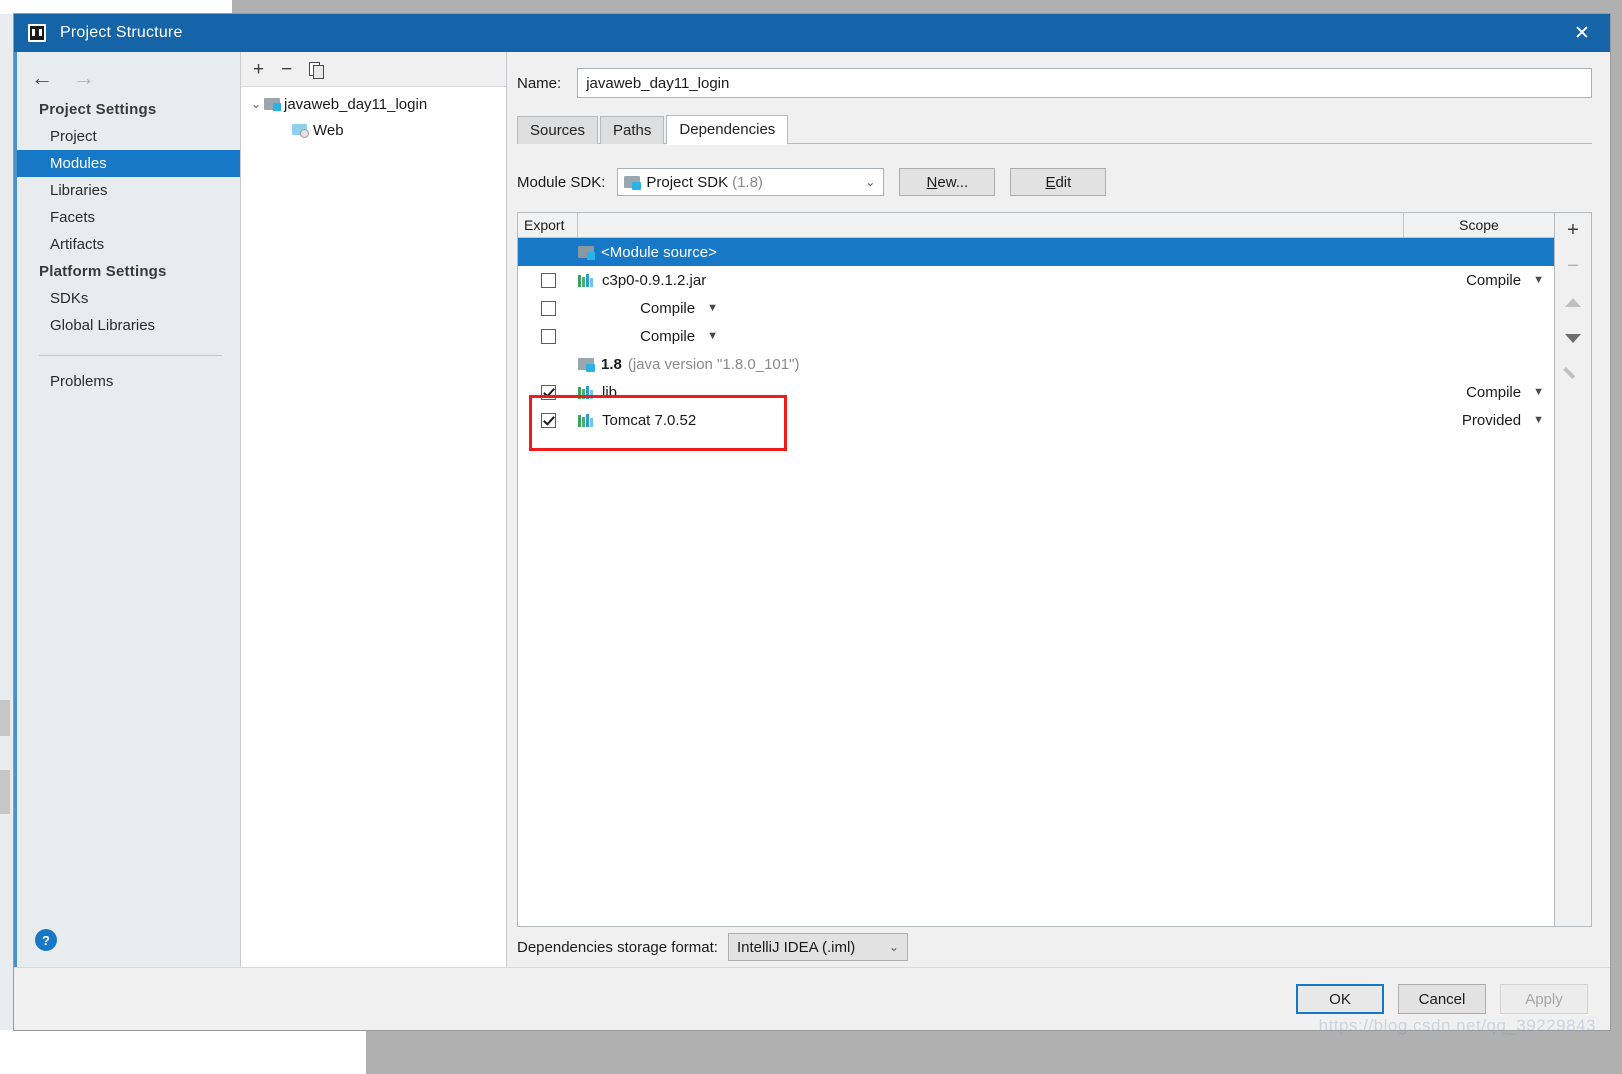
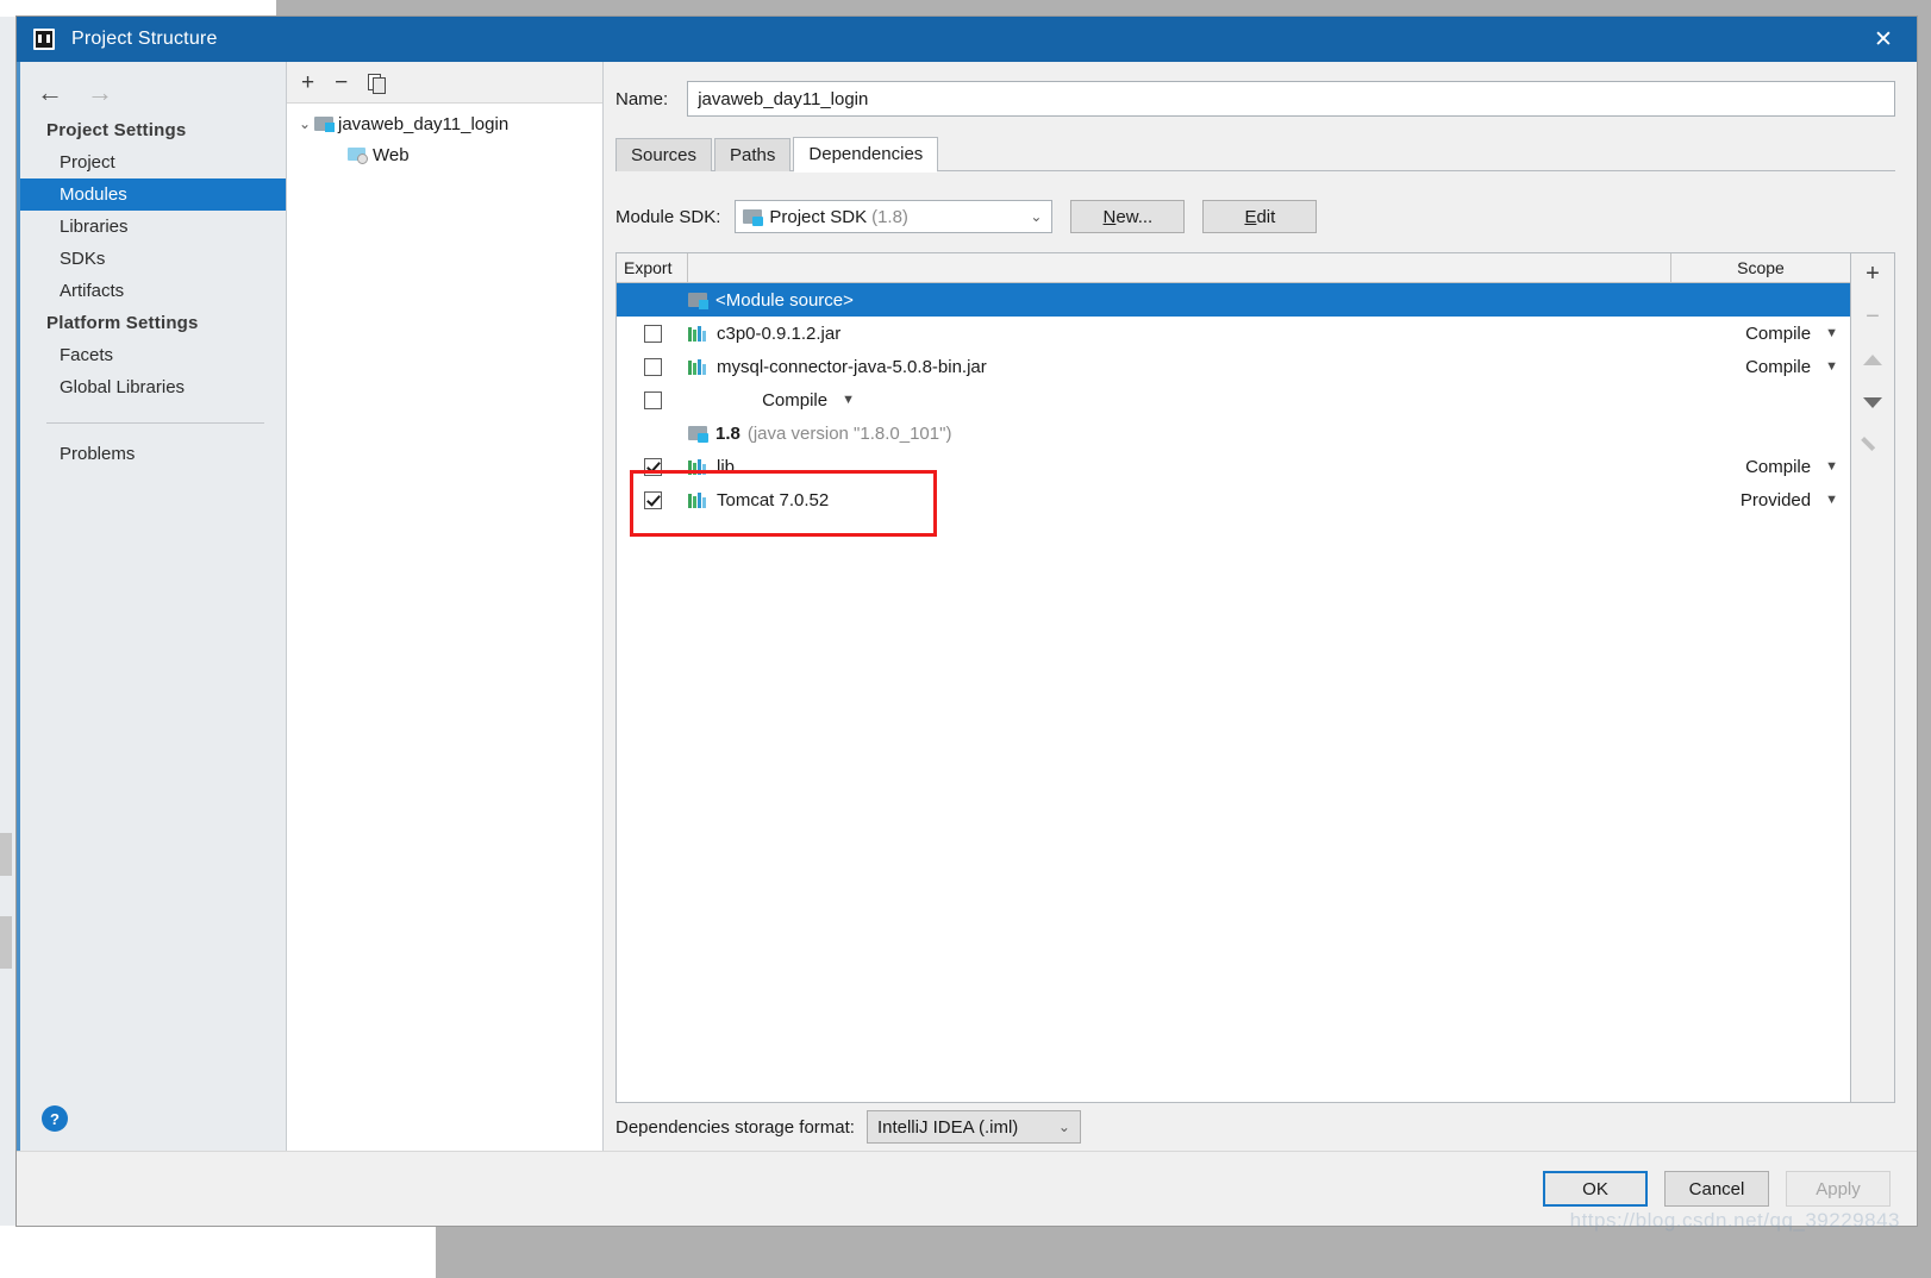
  Project Structure
  ✕
  ←
  →
  Project Settings
  Project
  Modules
  Libraries
- Facets
+ SDKs
  Artifacts
  Platform Settings
- SDKs
+ Facets
  Global Libraries
  Problems
  ?
  +
  −
  ⌄
  javaweb_day11_login
  Web
  Name:
  javaweb_day11_login
  Sources
  Paths
  Dependencies
  Module SDK:
  Project SDK
  (1.8)
  ⌄
  New...
  Edit
  Export
  Scope
  <Module source>
  c3p0-0.9.1.2.jar
  Compile
  ▼
+ mysql-connector-java-5.0.8-bin.jar
  Compile
  ▼
  Compile
  ▼
  1.8
  (java version "1.8.0_101")
  lib
  Compile
  ▼
  Tomcat 7.0.52
  Provided
  ▼
  +
  −
  Dependencies storage format:
  IntelliJ IDEA (.iml)
  ⌄
  OK
  Cancel
  Apply
  https://blog.csdn.net/qq_39229843
